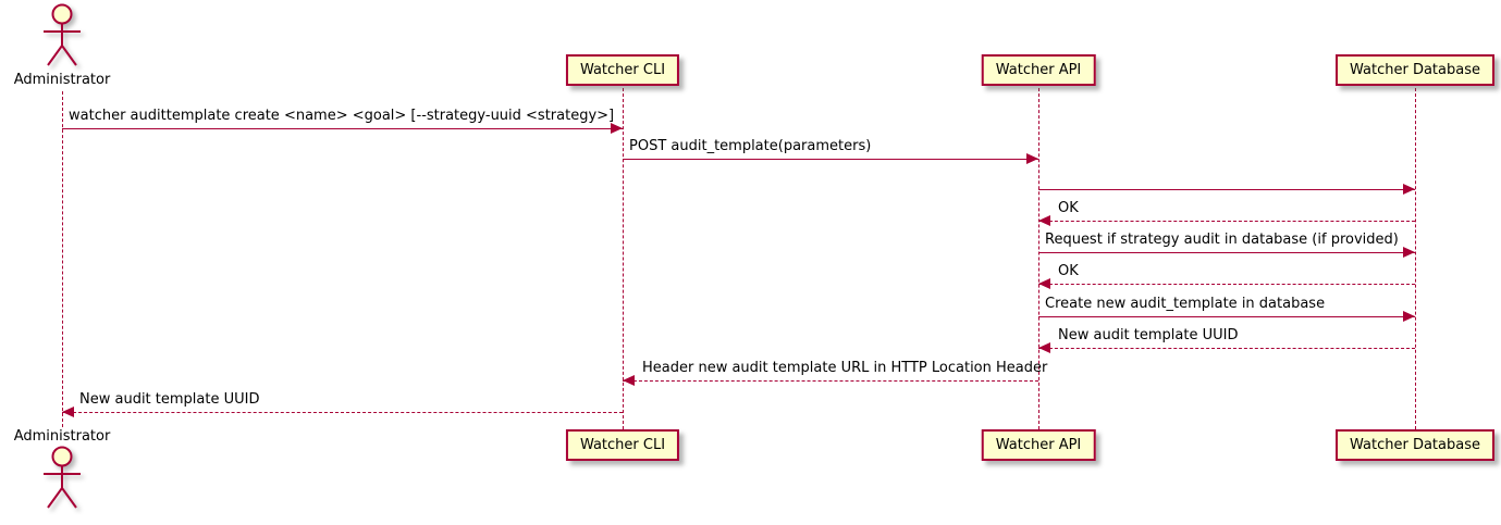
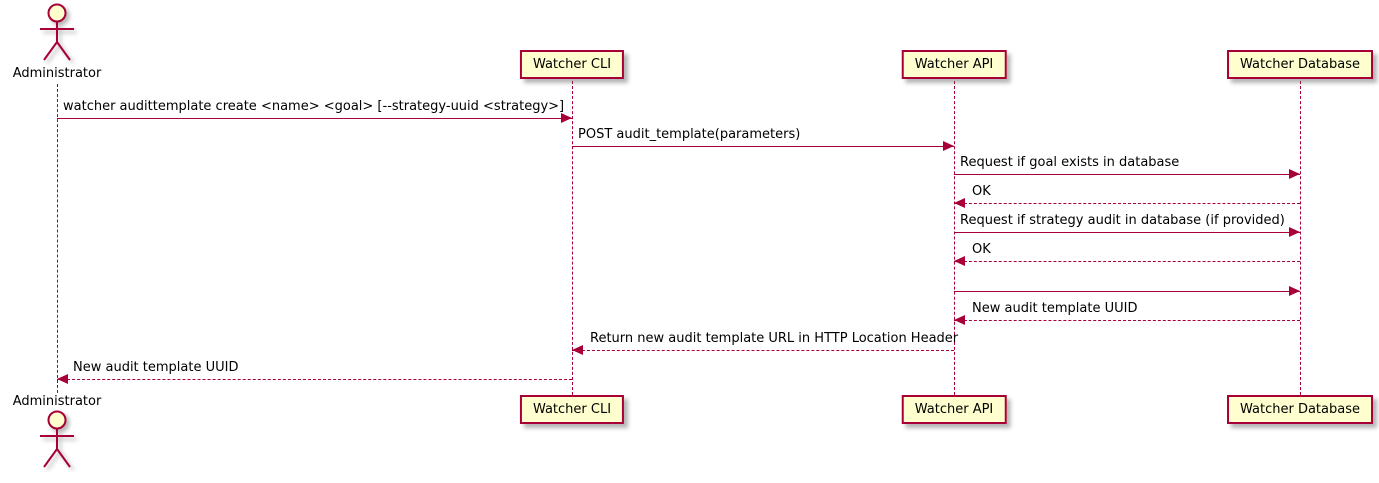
  Administrator
  Watcher CLI
  Watcher API
  Watcher Database
  watcher audittemplate create <name> <goal> [--strategy-uuid <strategy>]
  POST audit_template(parameters)
+ Request if goal exists in database
  OK
  Request if strategy audit in database (if provided)
  OK
- Create new audit_template in database
  New audit template UUID
- Header new audit template URL in HTTP Location Header
+ Return new audit template URL in HTTP Location Header
  New audit template UUID
  Watcher CLI
  Watcher API
  Watcher Database
  Administrator
